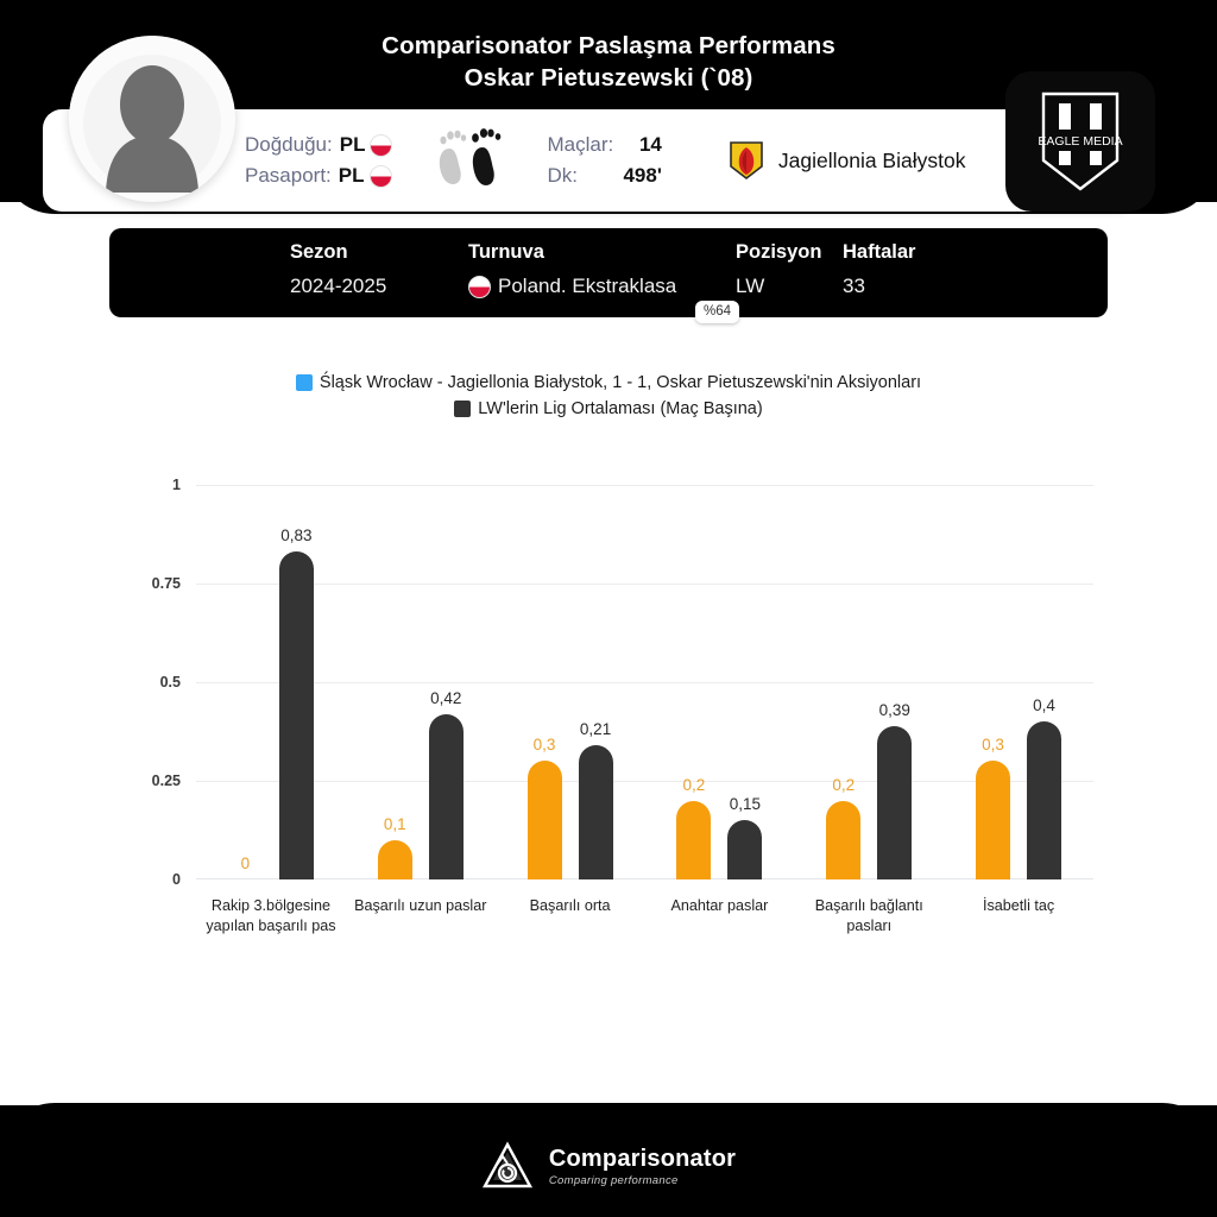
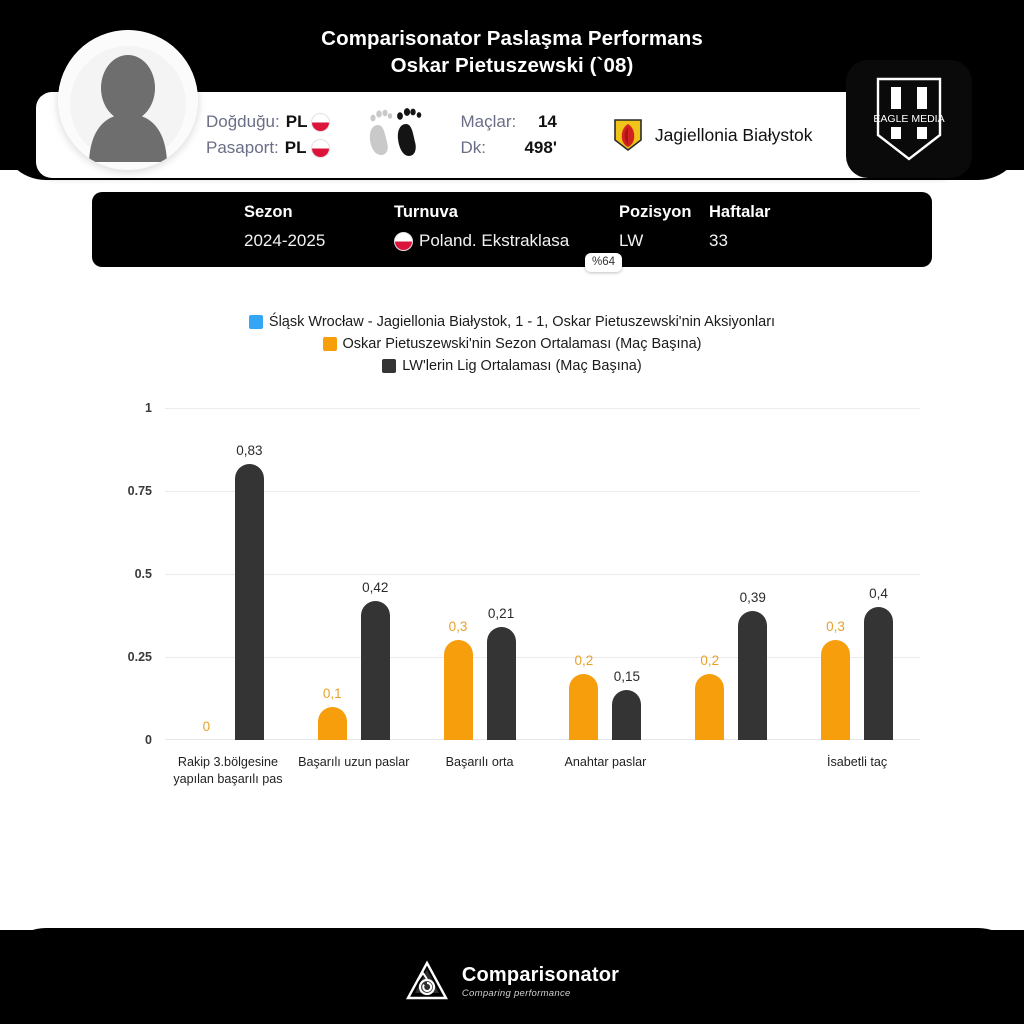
  Comparisonator Paslaşma Performans
  Oskar Pietuszewski (`08)
  EAGLE MEDIA
  Doğduğu:
  PL
  Pasaport:
  PL
  Maçlar:
  14
  Dk:
  498'
  Jagiellonia Białystok
  Sezon
  2024-2025
  Turnuva
  Poland. Ekstraklasa
  Pozisyon
  LW
  Haftalar
  33
  %64
  Śląsk Wrocław - Jagiellonia Białystok, 1 - 1, Oskar Pietuszewski'nin Aksiyonları
+ Oskar Pietuszewski'nin Sezon Ortalaması (Maç Başına)
  LW'lerin Lig Ortalaması (Maç Başına)
  0
  0.25
  0.5
  0.75
  1
  Rakip 3.bölgesine yapılan başarılı pas
  0
  0,83
  Başarılı uzun paslar
  0,1
  0,42
  Başarılı orta
  0,3
  0,21
  Anahtar paslar
  0,2
  0,15
- Başarılı bağlantı pasları
  0,2
  0,39
  İsabetli taç
  0,3
  0,4
  Comparisonator
  Comparing performance
